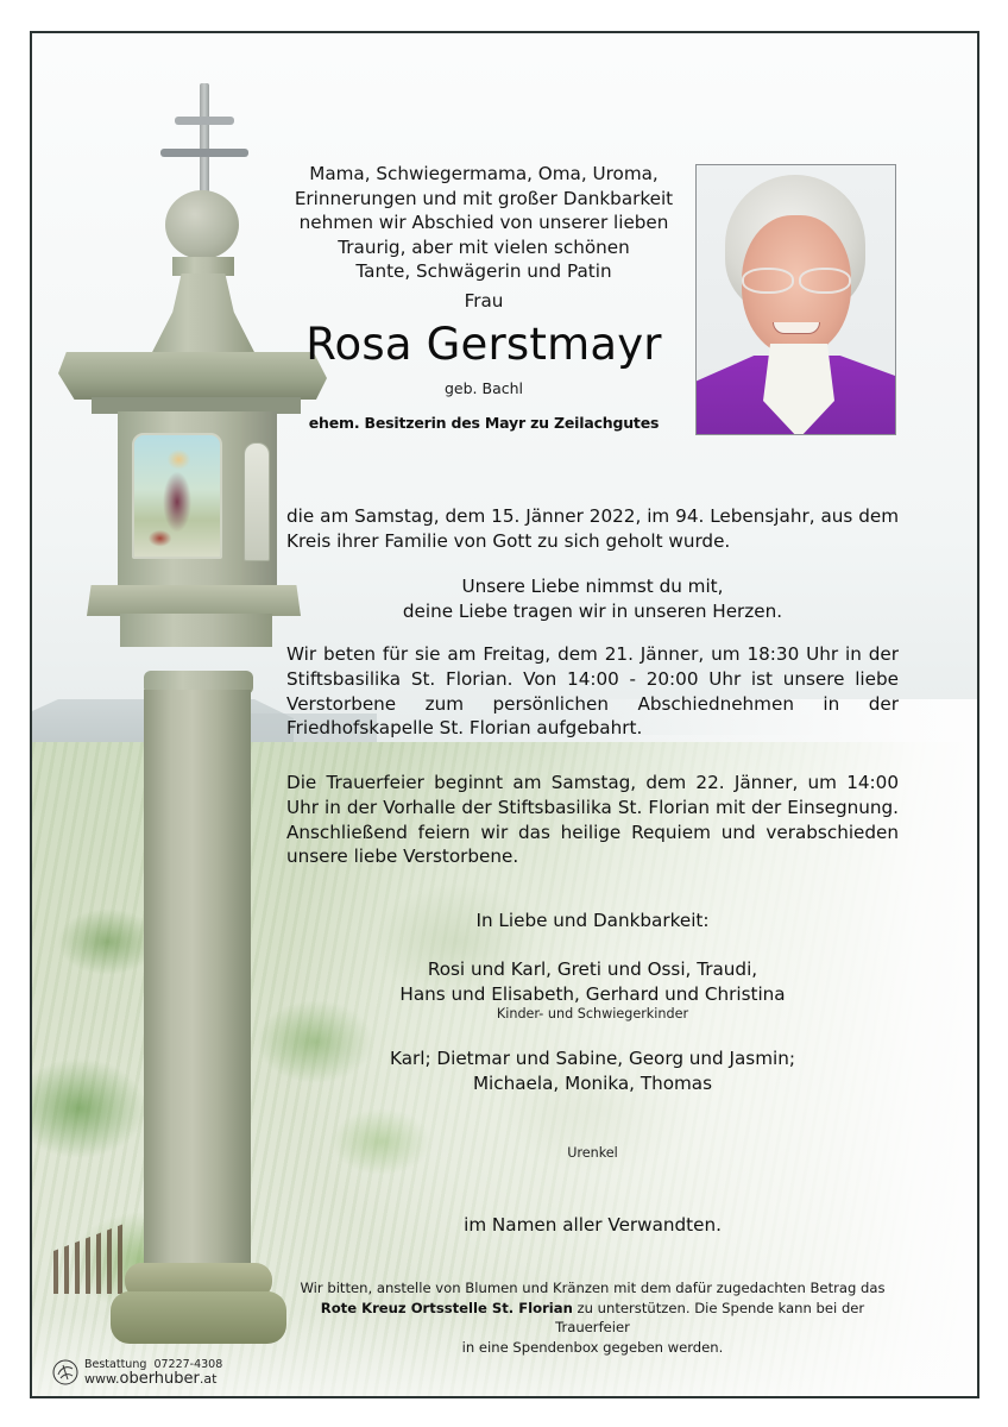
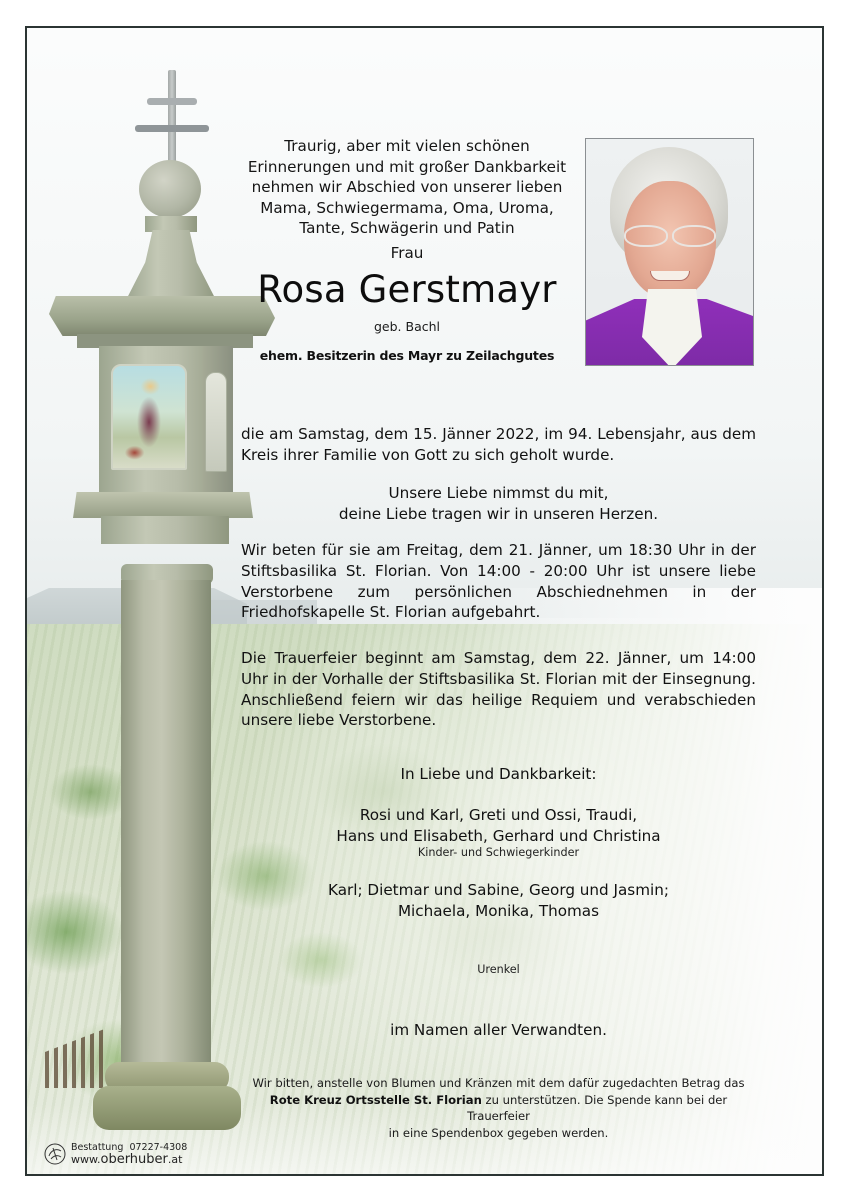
- Mama, Schwiegermama, Oma, Uroma,
+ Traurig, aber mit vielen schönen
  Erinnerungen und mit großer Dankbarkeit
  nehmen wir Abschied von unserer lieben
- Traurig, aber mit vielen schönen
+ Mama, Schwiegermama, Oma, Uroma,
  Tante, Schwägerin und Patin
  Frau
  Rosa Gerstmayr
  geb. Bachl
  ehem. Besitzerin des Mayr zu Zeilachgutes
  die am Samstag, dem 15. Jänner 2022, im 94. Lebensjahr, aus dem Kreis ihrer Familie von Gott zu sich geholt wurde.
  Unsere Liebe nimmst du mit,
  deine Liebe tragen wir in unseren Herzen.
  Wir beten für sie am Freitag, dem 21. Jänner, um 18:30 Uhr in der Stiftsbasilika St. Florian. Von 14:00 - 20:00 Uhr ist unsere liebe Verstorbene zum persönlichen Abschiednehmen in der Friedhofskapelle St. Florian aufgebahrt.
  Die Trauerfeier beginnt am Samstag, dem 22. Jänner, um 14:00 Uhr in der Vorhalle der Stiftsbasilika St. Florian mit der Einsegnung. Anschließend feiern wir das heilige Requiem und verabschieden unsere liebe Verstorbene.
  In Liebe und Dankbarkeit:
  Rosi und Karl, Greti und Ossi, Traudi,
  Hans und Elisabeth, Gerhard und Christina
  Kinder- und Schwiegerkinder
  Karl; Dietmar und Sabine, Georg und Jasmin;
  Michaela, Monika, Thomas
  Urenkel
  im Namen aller Verwandten.
  Wir bitten, anstelle von Blumen und Kränzen mit dem dafür zugedachten Betrag das
  Rote Kreuz Ortsstelle St. Florian zu unterstützen. Die Spende kann bei der Trauerfeier
  in eine Spendenbox gegeben werden.
  Bestattung 07227-4308
  www.oberhuber.at
